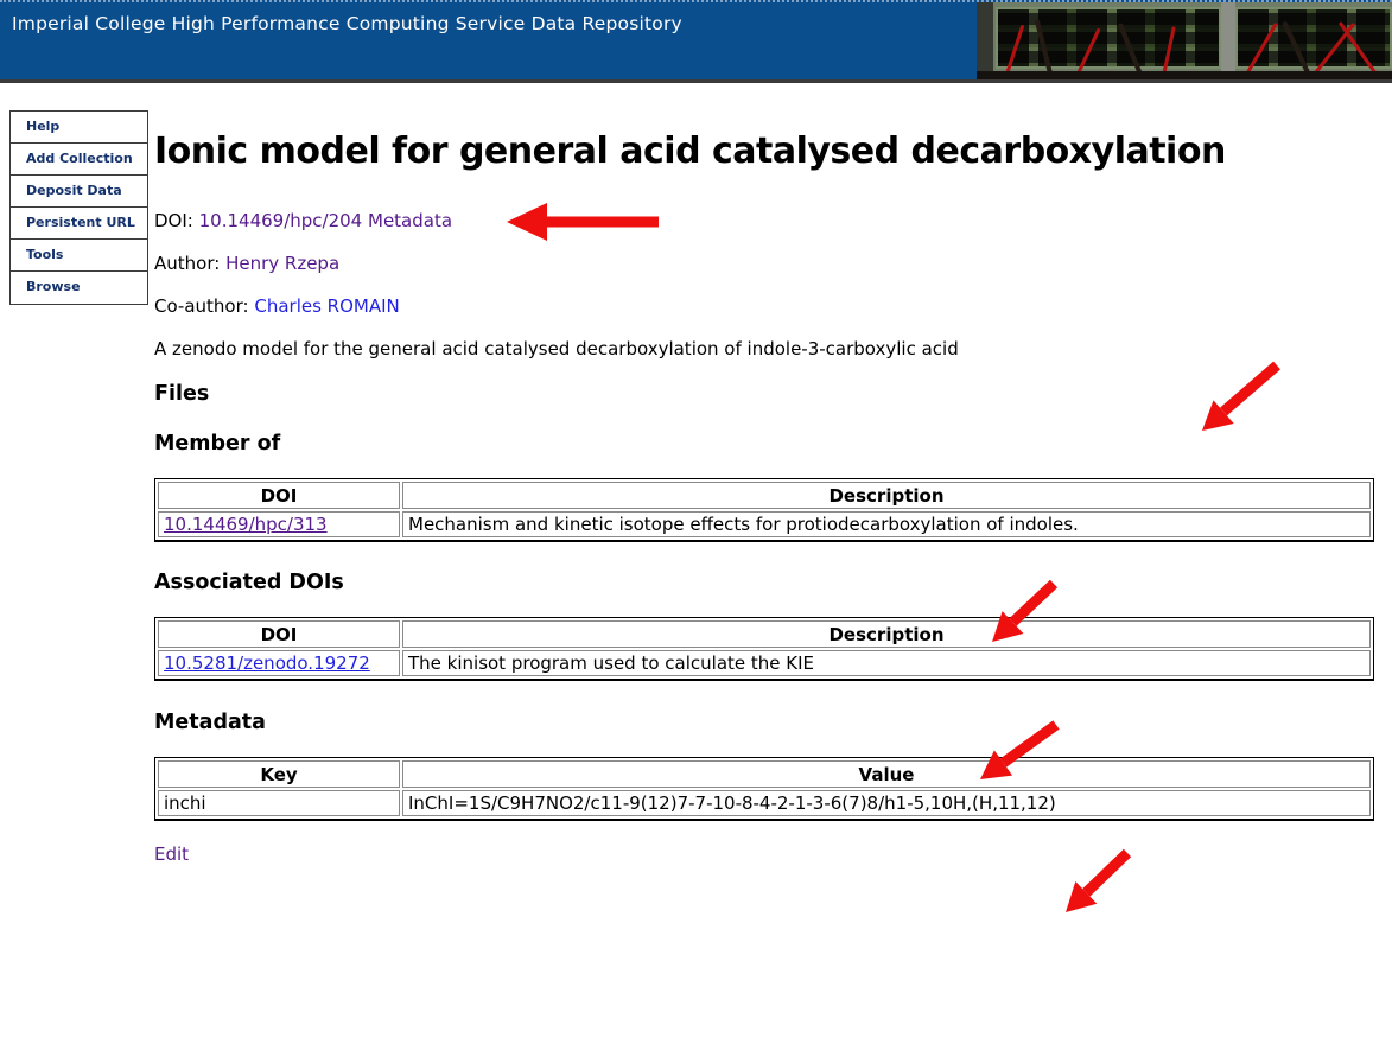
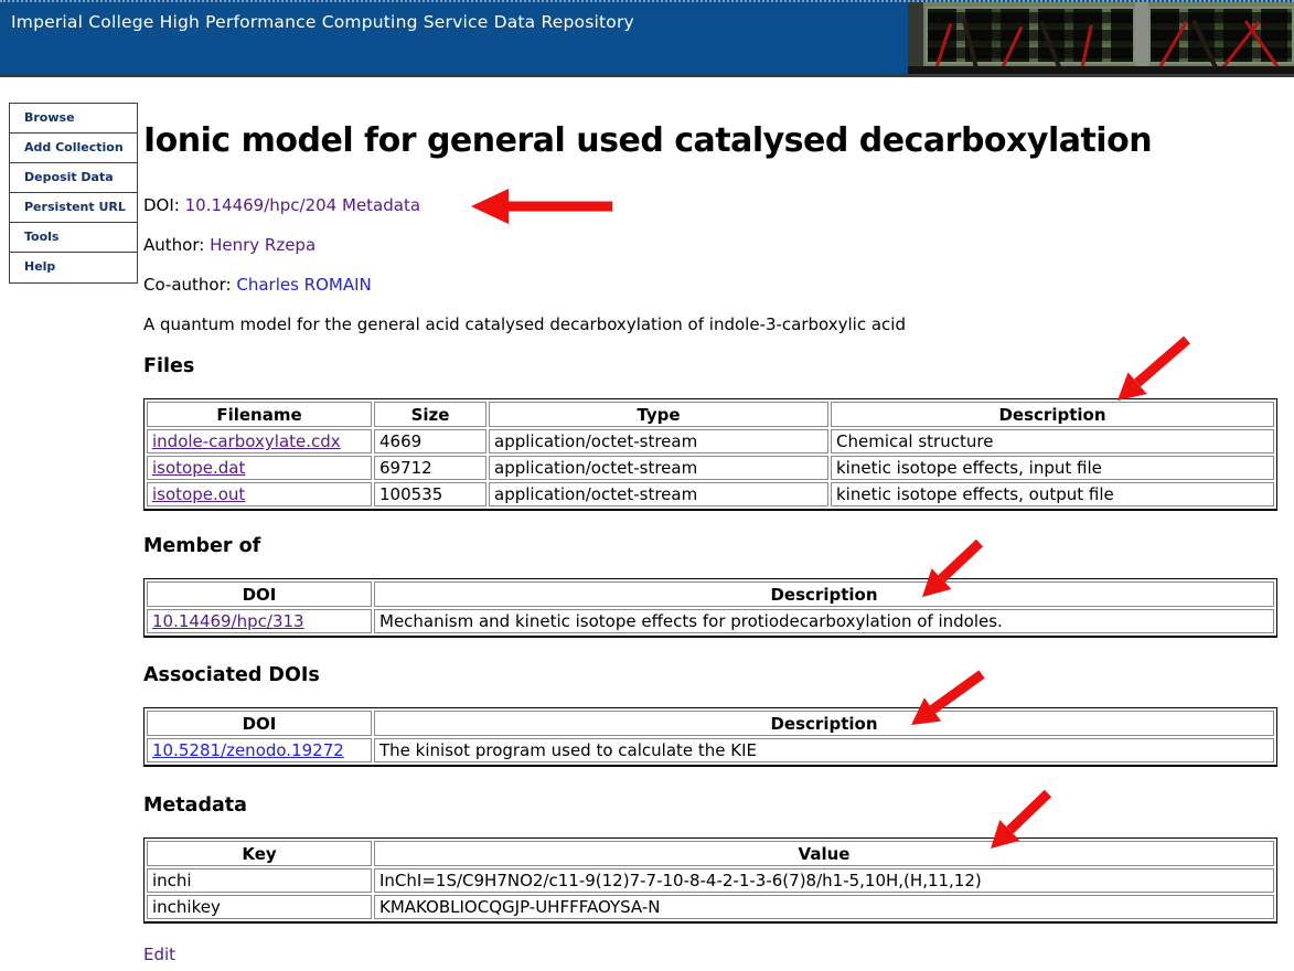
  Imperial College High Performance Computing Service Data Repository
- Help
+ Browse
  Add Collection
  Deposit Data
  Persistent URL
  Tools
- Browse
+ Help
- Ionic model for general acid catalysed decarboxylation
+ Ionic model for general used catalysed decarboxylation
  DOI: 10.14469/hpc/204 Metadata
  Author: Henry Rzepa
  Co-author: Charles ROMAIN
- A zenodo model for the general acid catalysed decarboxylation of indole-3-carboxylic acid
+ A quantum model for the general acid catalysed decarboxylation of indole-3-carboxylic acid
  Files
+ Filename	Size	Type	Description
+ indole-carboxylate.cdx	4669	application/octet-stream	Chemical structure
+ isotope.dat	69712	application/octet-stream	kinetic isotope effects, input file
+ isotope.out	100535	application/octet-stream	kinetic isotope effects, output file
  Member of
  DOI	Description
  10.14469/hpc/313	Mechanism and kinetic isotope effects for protiodecarboxylation of indoles.
  Associated DOIs
  DOI	Description
  10.5281/zenodo.19272	The kinisot program used to calculate the KIE
  Metadata
  Key	Value
  inchi	InChI=1S/C9H7NO2/c11-9(12)7-7-10-8-4-2-1-3-6(7)8/h1-5,10H,(H,11,12)
+ inchikey	KMAKOBLIOCQGJP-UHFFFAOYSA-N
  Edit
